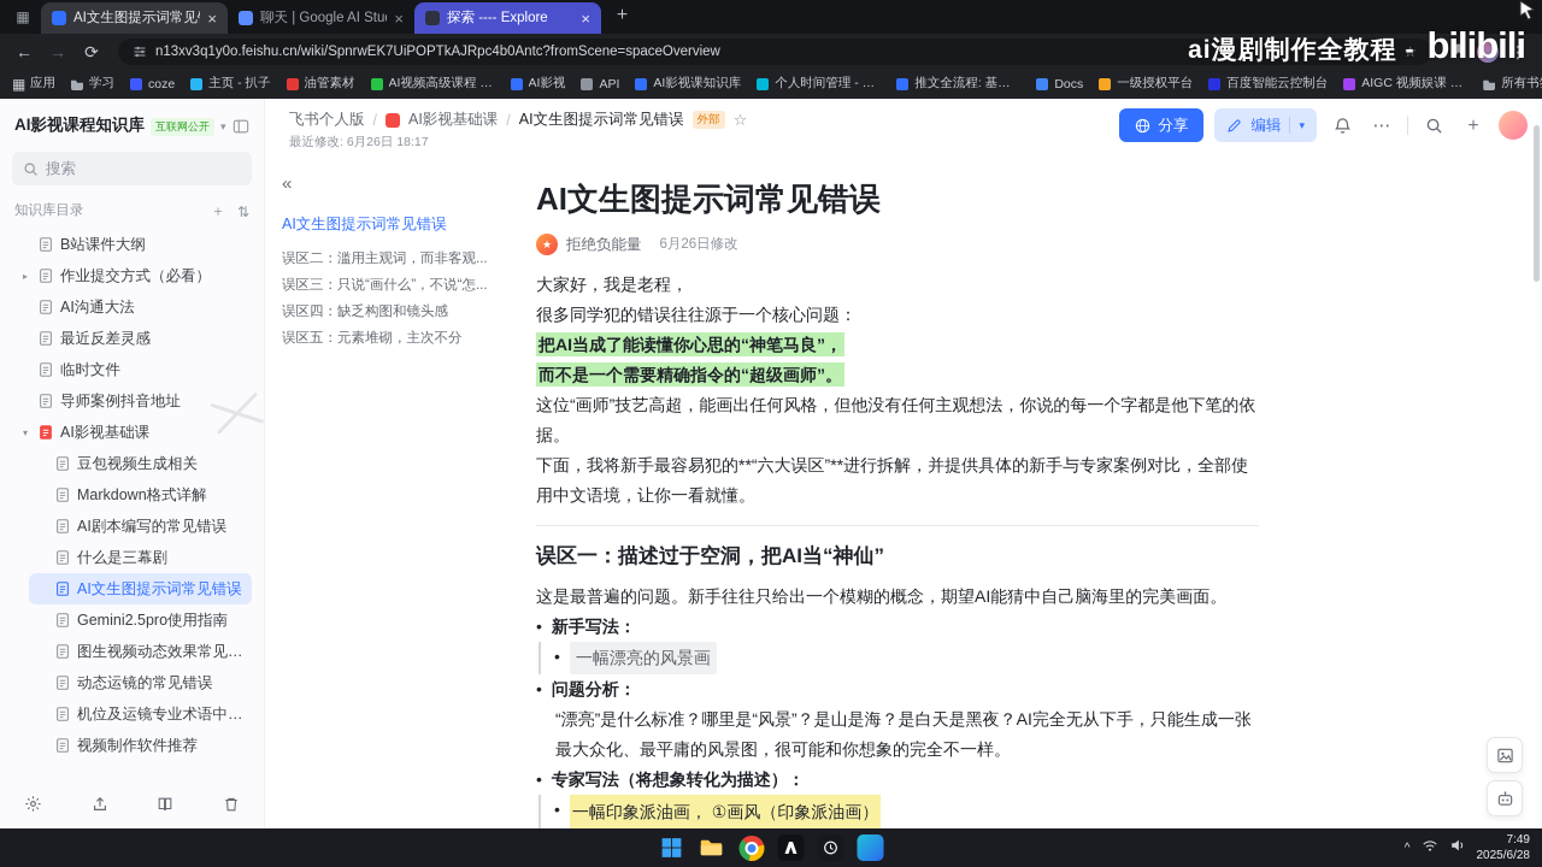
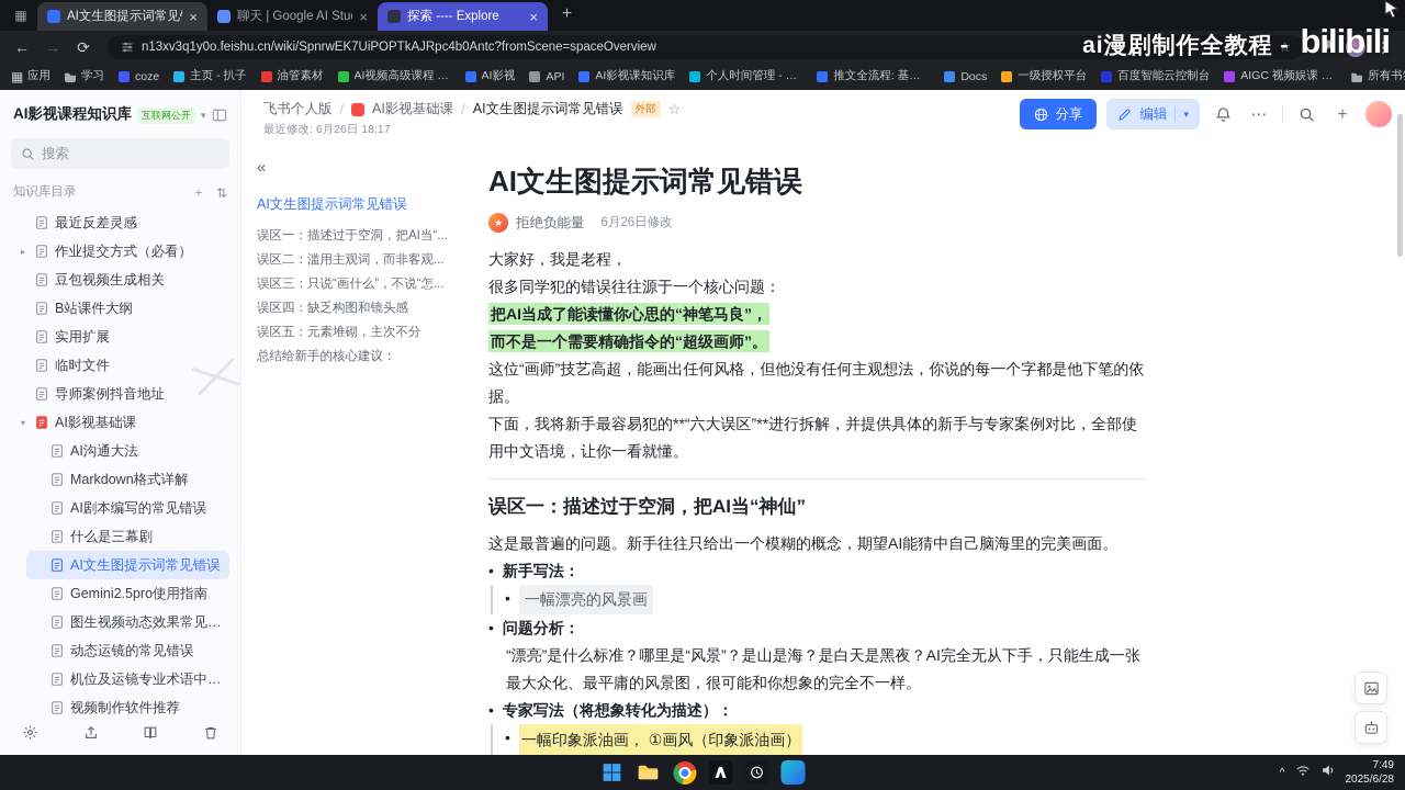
  ▦
  ×
  ×
  探索 ---- Explore
  ×
  ＋
  ←
  →
  ⟳
  n13xv3q1y0o.feishu.cn/wiki/SpnrwEK7UiPOPTkAJRpc4b0Antc?fromScene=spaceOverview
  ☆
  ⋮
  应用
  学习
  coze
  主页 - 扒子
  油管素材
  AI视频高级课程 -...
  AI影视
  API
  AI影视课知识库
  个人时间管理 - 飞..
  推文全流程: 基础...
  Docs
  一级授权平台
  百度智能云控制台
  AIGC 视频娱课 第.
  所有书
  AI影视课程知识库
  互联网公开
  ▾
  搜索
  知识库目录
  ＋
  ⇅
- B站课件大纲
+ 最近反差灵感
  作业提交方式（必看）
- AI沟通大法
+ 豆包视频生成相关
- 最近反差灵感
+ B站课件大纲
+ 实用扩展
  临时文件
  导师案例抖音地址
  AI影视基础课
- 豆包视频生成相关
+ AI沟通大法
  Markdown格式详解
  AI剧本编写的常见错误
  什么是三幕剧
  AI文生图提示词常见错误
  Gemini2.5pro使用指南
  图生视频动态效果常见错
  动态运镜的常见错误
  视频制作软件推荐
  飞书个人版
  /
  AI影视基础课
  /
  AI文生图提示词常见错误
  外部
  ☆
  最近修改: 6月26日 18:17
  分享
  编辑
  ▾
  ⋯
  ＋
  «
  AI文生图提示词常见错误
+ 误区一：描述过于空洞，把AI当“...
  误区二：滥用主观词，而非客观...
  误区三：只说“画什么”，不说“怎...
  误区四：缺乏构图和镜头感
  误区五：元素堆砌，主次不分
+ 总结给新手的核心建议：
  AI文生图提示词常见错误
  ★
  拒绝负能量
  6月26日修改
  大家好，我是老程，
  很多同学犯的错误往往源于一个核心问题：
  把AI当成了能读懂你心思的“神笔马良”，
  而不是一个需要精确指令的“超级画师”。
  这位“画师”技艺高超，能画出任何风格，但他没有任何主观想法，你说的每一个字都是他下笔的依据。
  下面，我将新手最容易犯的**“六大误区”**进行拆解，并提供具体的新手与专家案例对比，全部使用中文语境，让你一看就懂。
  误区一：描述过于空洞，把AI当“神仙”
  这是最普遍的问题。新手往往只给出一个模糊的概念，期望AI能猜中自己脑海里的完美画面。
  新手写法：
  •
  一幅漂亮的风景画
  问题分析：
  “漂亮”是什么标准？哪里是“风景”？是山是海？是白天是黑夜？AI完全无从下手，只能生成一张最大众化、最平庸的风景图，很可能和你想象的完全不一样。
  专家写法（将想象转化为描述）：
  •
  一幅印象派油画， ①画风（印象派油画）
  ^
  7:49
  2025/6/28
  ai漫剧制作全教程 -
  bilibili
